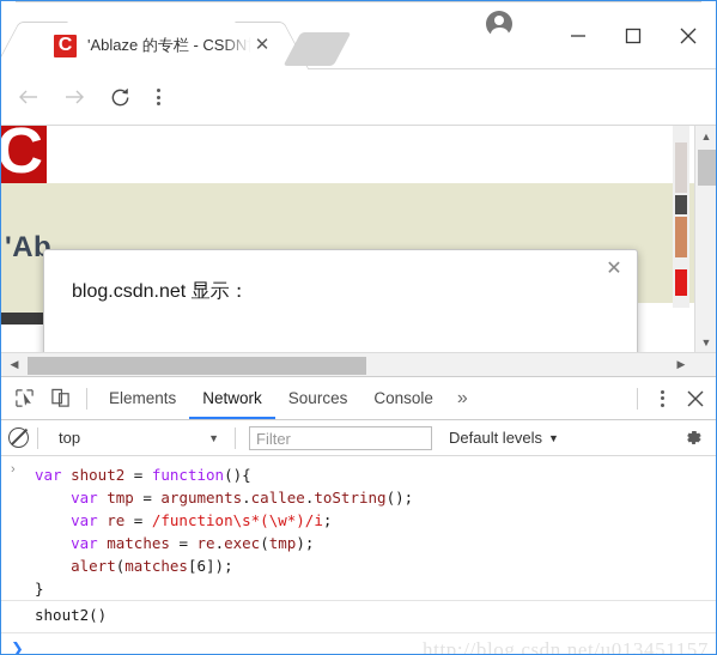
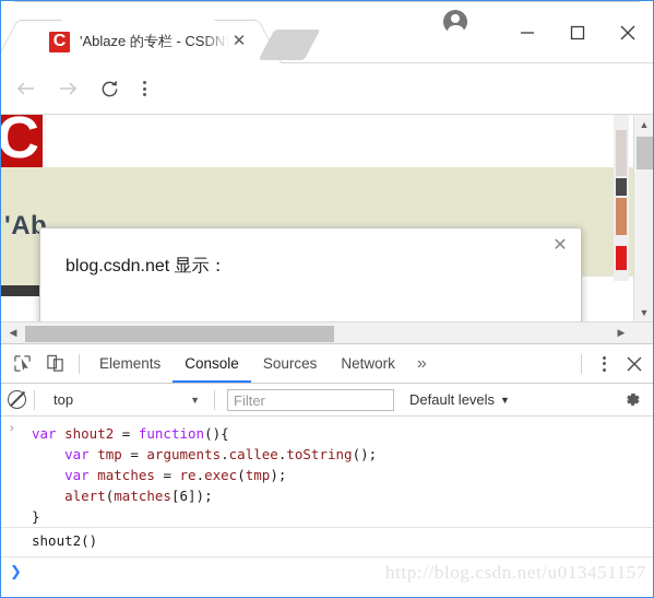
  'Ablaze 的专栏 - CSDN
  ✕
  'Ab
  ▲
  ▼
  ✕
  blog.csdn.net 显示：
  ◀
  ▶
  Elements
- Network
+ Console
  Sources
- Console
+ Network
  »
  top
  ▼
  Filter
  Default levels
  ▼
  ›
  var shout2 = function(){
  var tmp = arguments.callee.toString();
- var re = /function\s*(\w*)/i;
  var matches = re.exec(tmp);
  alert(matches[6]);
  }
  shout2()
  ❯
  http://blog.csdn.net/u013451157
